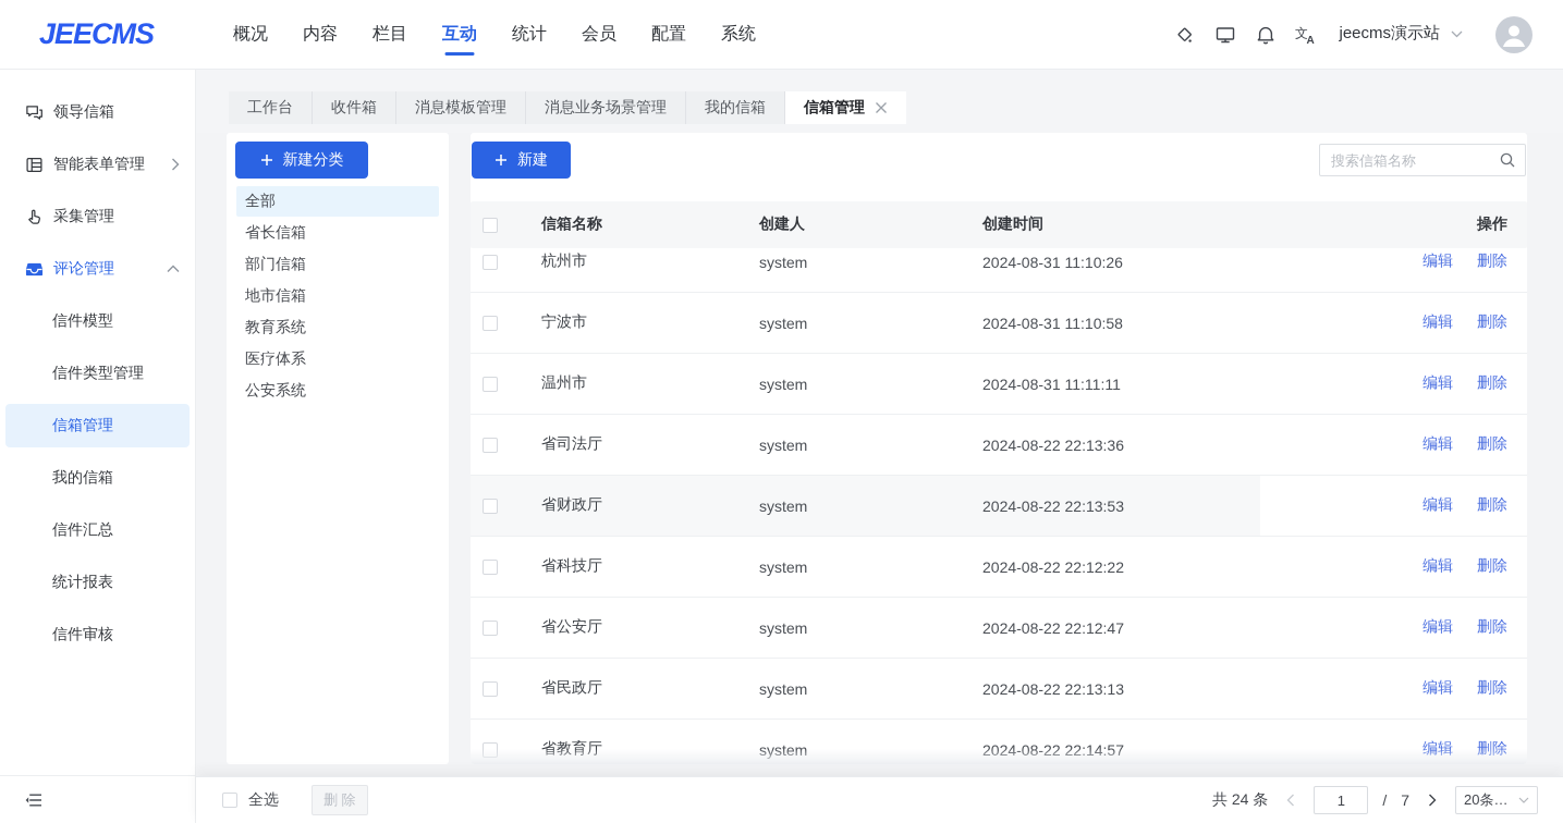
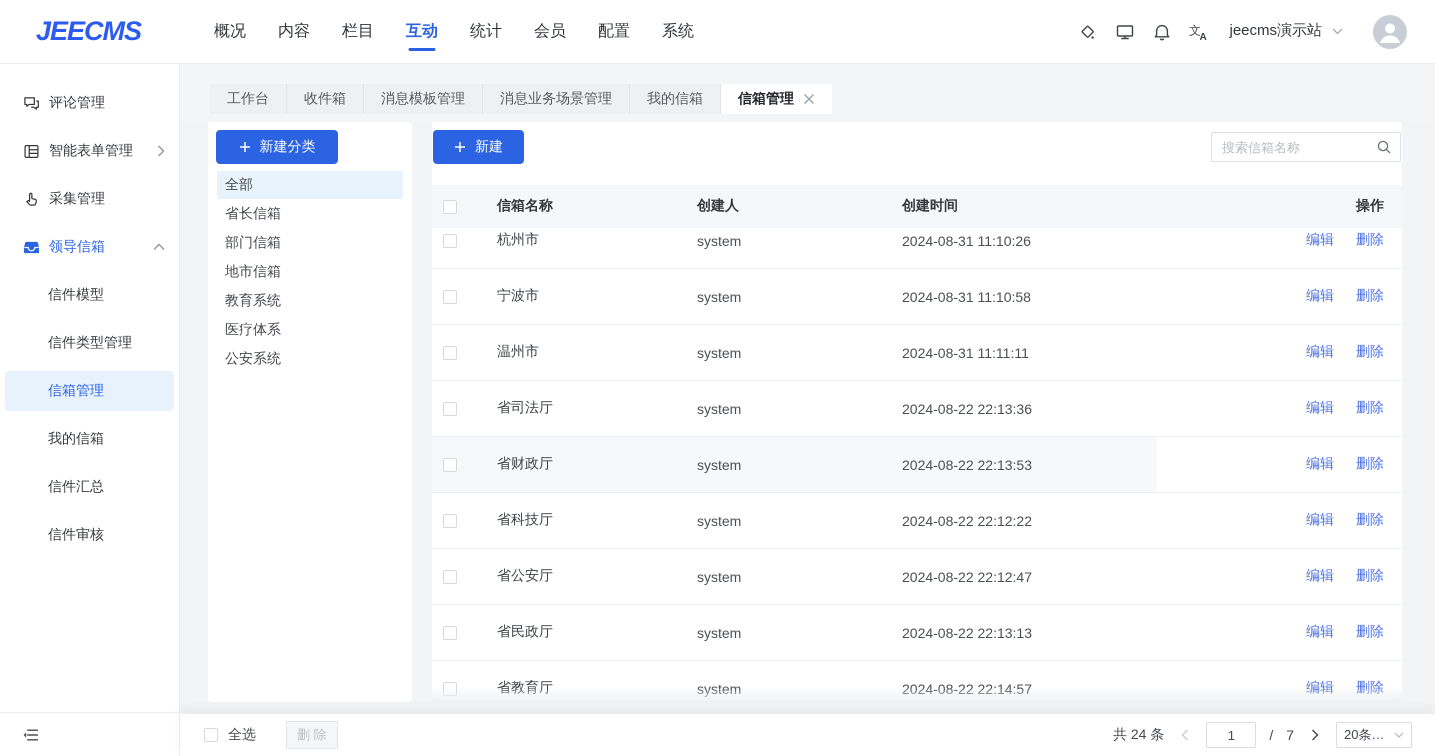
  JEECMS
  概况
  内容
  栏目
  互动
  统计
  会员
  配置
  系统
  文
  A
  jeecms演示站
- 领导信箱
+ 评论管理
  智能表单管理
  采集管理
- 评论管理
+ 领导信箱
  信件模型
  信件类型管理
  信箱管理
  我的信箱
  信件汇总
- 统计报表
  信件审核
  工作台
  收件箱
  消息模板管理
  消息业务场景管理
  我的信箱
  信箱管理
  新建分类
  全部
  省长信箱
  部门信箱
  地市信箱
  教育系统
  医疗体系
  公安系统
  新建
  搜索信箱名称
  信箱名称
  创建人
  创建时间
  操作
  杭州市
  system
  2024-08-31 11:10:26
  编辑 删除
  宁波市
  system
  2024-08-31 11:10:58
  编辑 删除
  温州市
  system
  2024-08-31 11:11:11
  编辑 删除
  省司法厅
  system
  2024-08-22 22:13:36
  编辑 删除
  省财政厅
  system
  2024-08-22 22:13:53
  编辑 删除
  省科技厅
  system
  2024-08-22 22:12:22
  编辑 删除
  省公安厅
  system
  2024-08-22 22:12:47
  编辑 删除
  省民政厅
  system
  2024-08-22 22:13:13
  编辑 删除
  省教育厅
  编辑 删除
  全选
  删 除
  共 24 条
  1
  /
  7
  20条…
